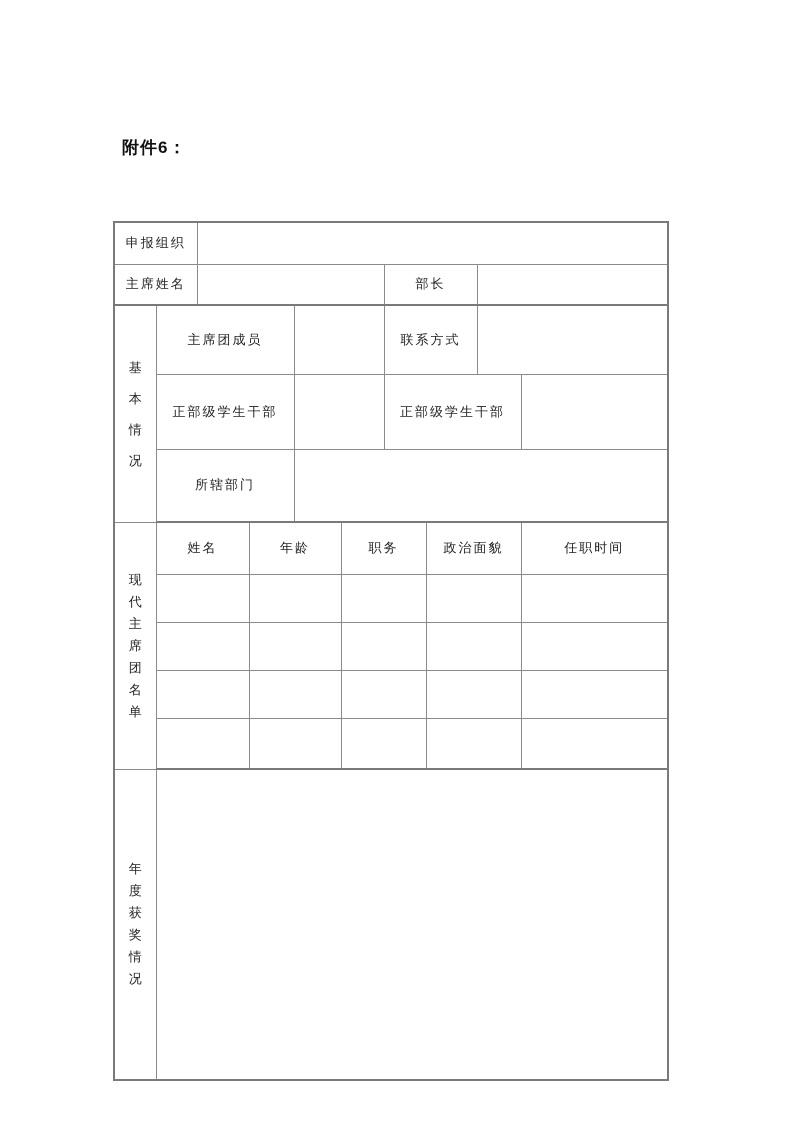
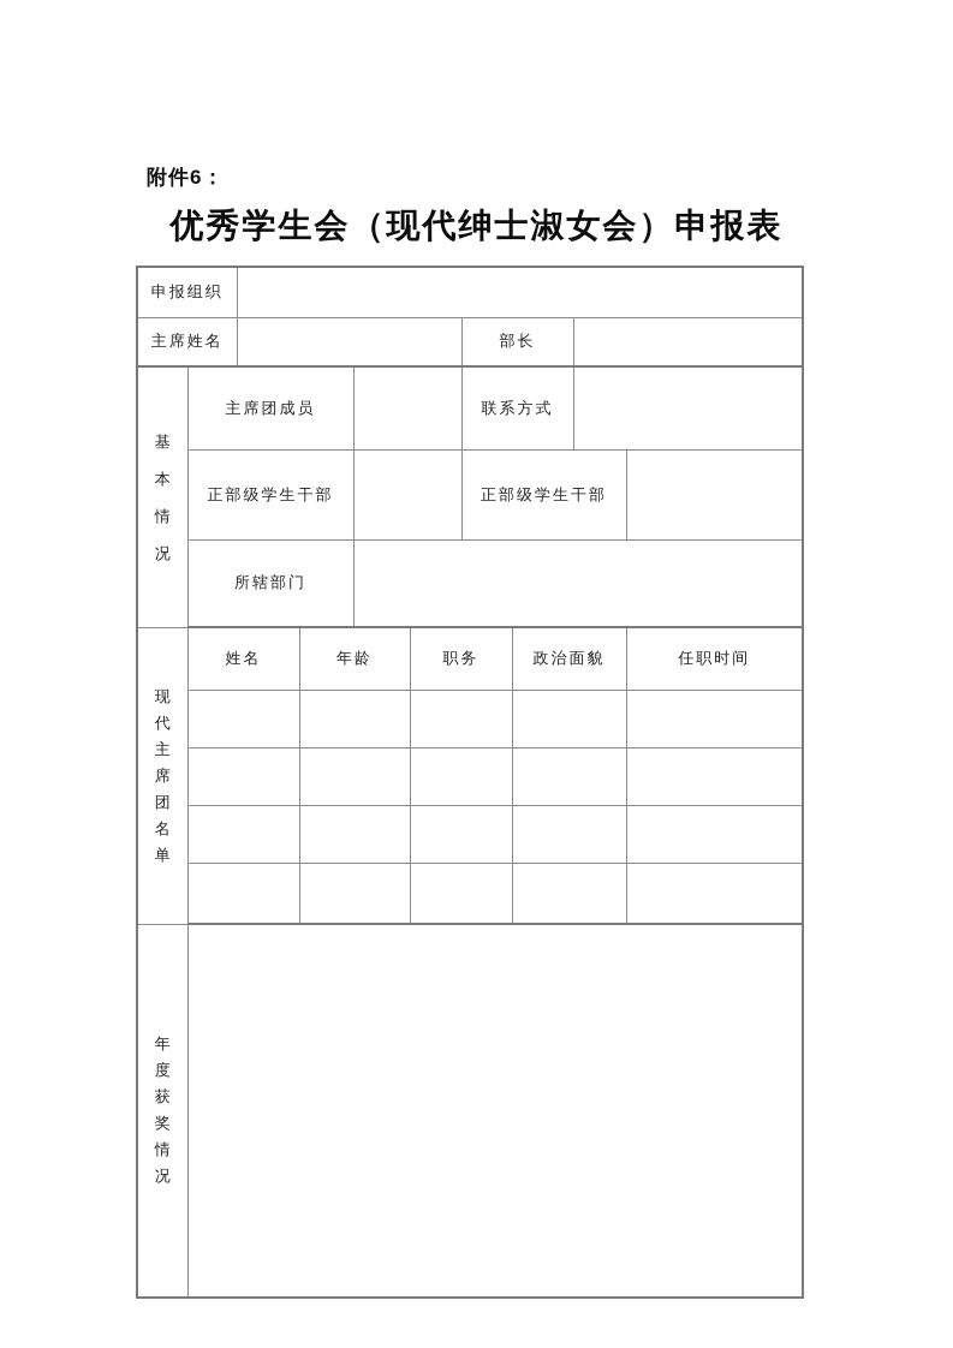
  附件6：
+ 优秀学生会（现代绅士淑女会）申报表
  申报组织
  主席姓名		部长
  基本情况	主席团成员		联系方式
  正部级学生干部		正部级学生干部
  所辖部门
  现代主席团名单	姓名	年龄	职务	政治面貌	任职时间
  年度获奖情况
